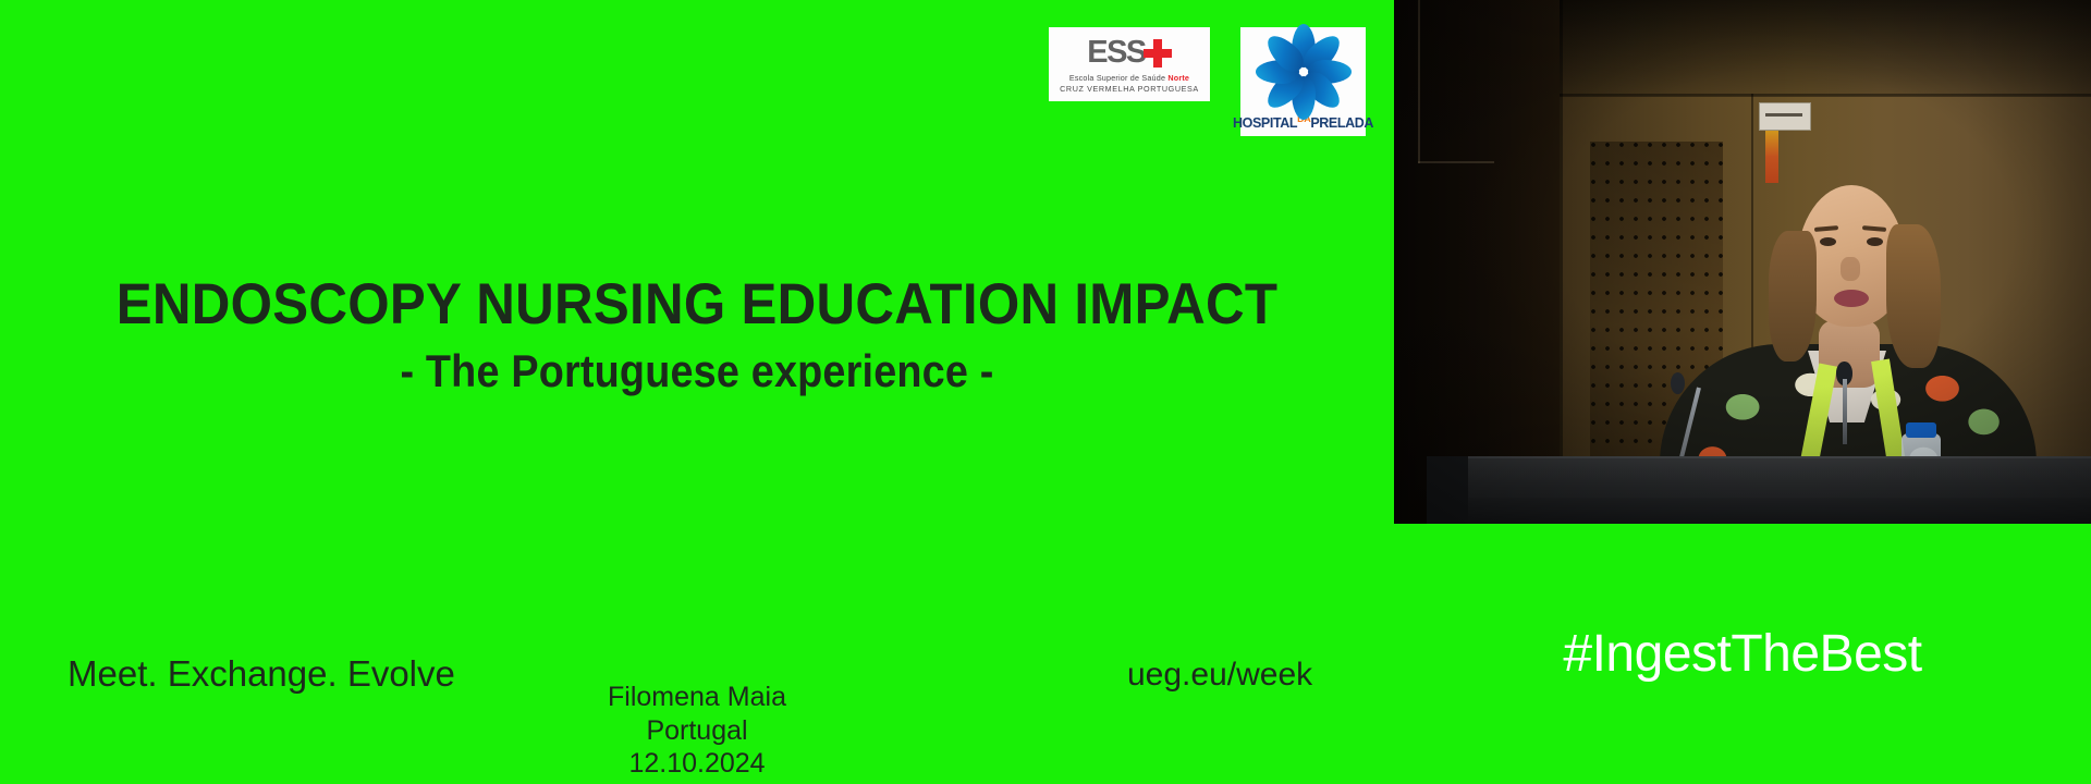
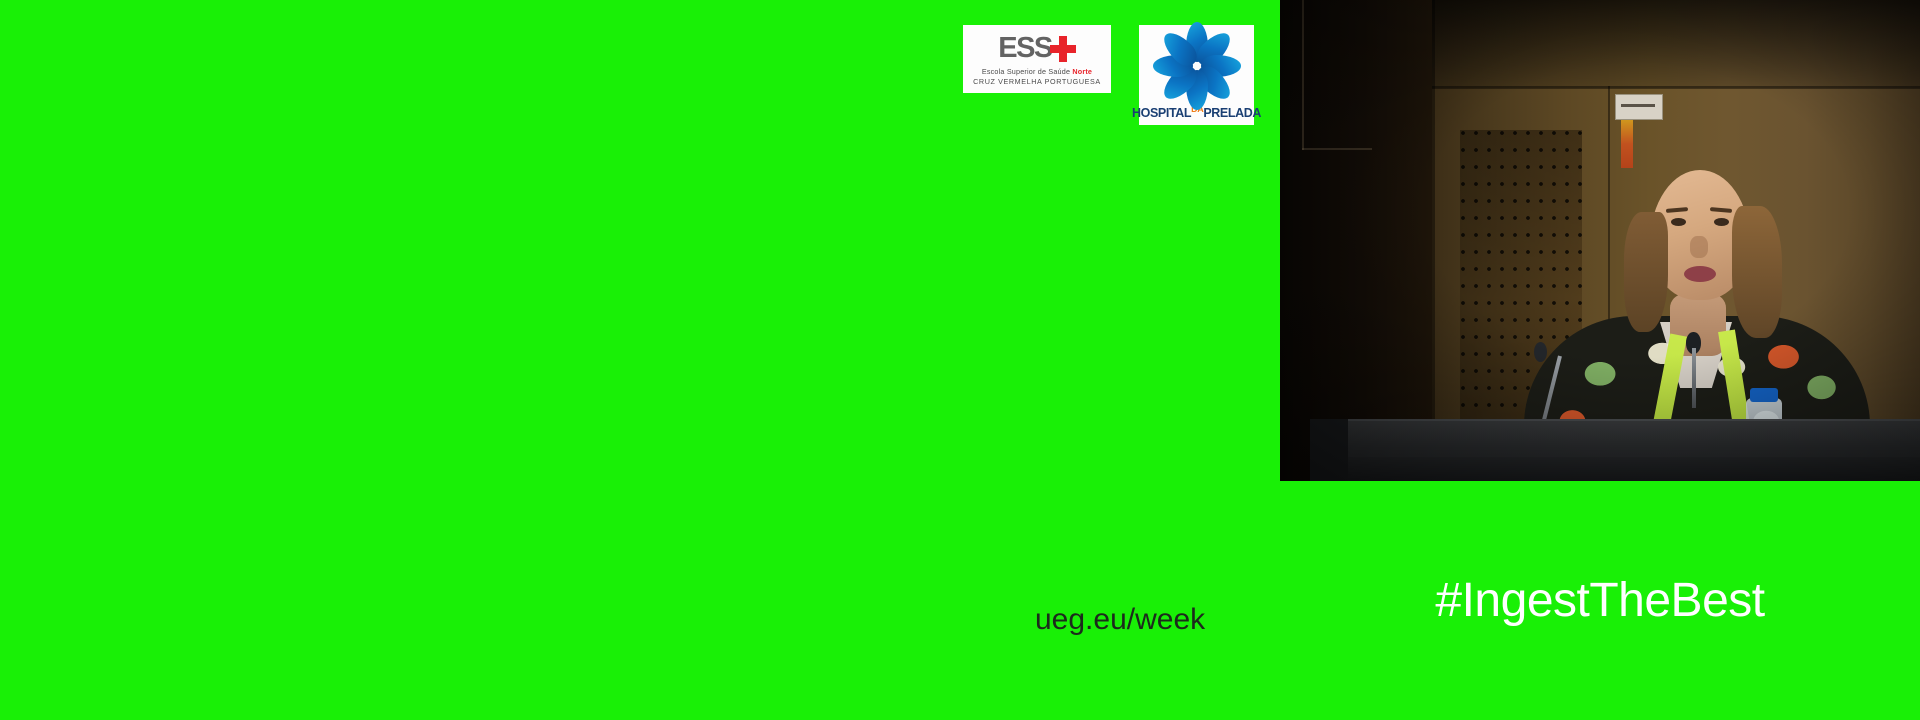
  ESS
  Escola Superior de Saúde Norte
  CRUZ VERMELHA PORTUGUESA
  HOSPITAL APRELADA
- ENDOSCOPY NURSING EDUCATION IMPACT
- - The Portuguese experience -
- Meet. Exchange. Evolve
- Filomena Maia
- Portugal
- 12.10.2024
  ueg.eu/week
  #IngestTheBest
